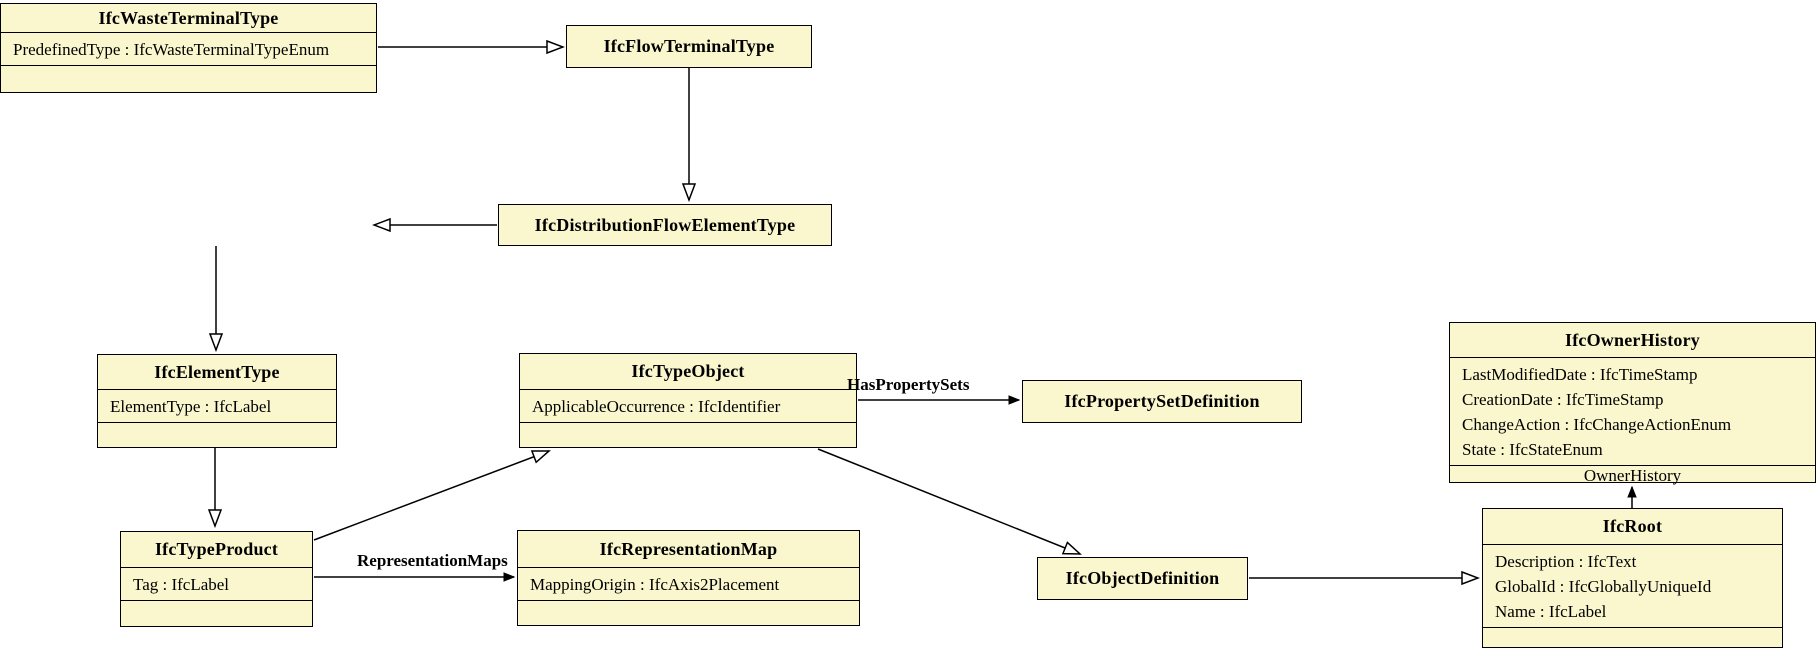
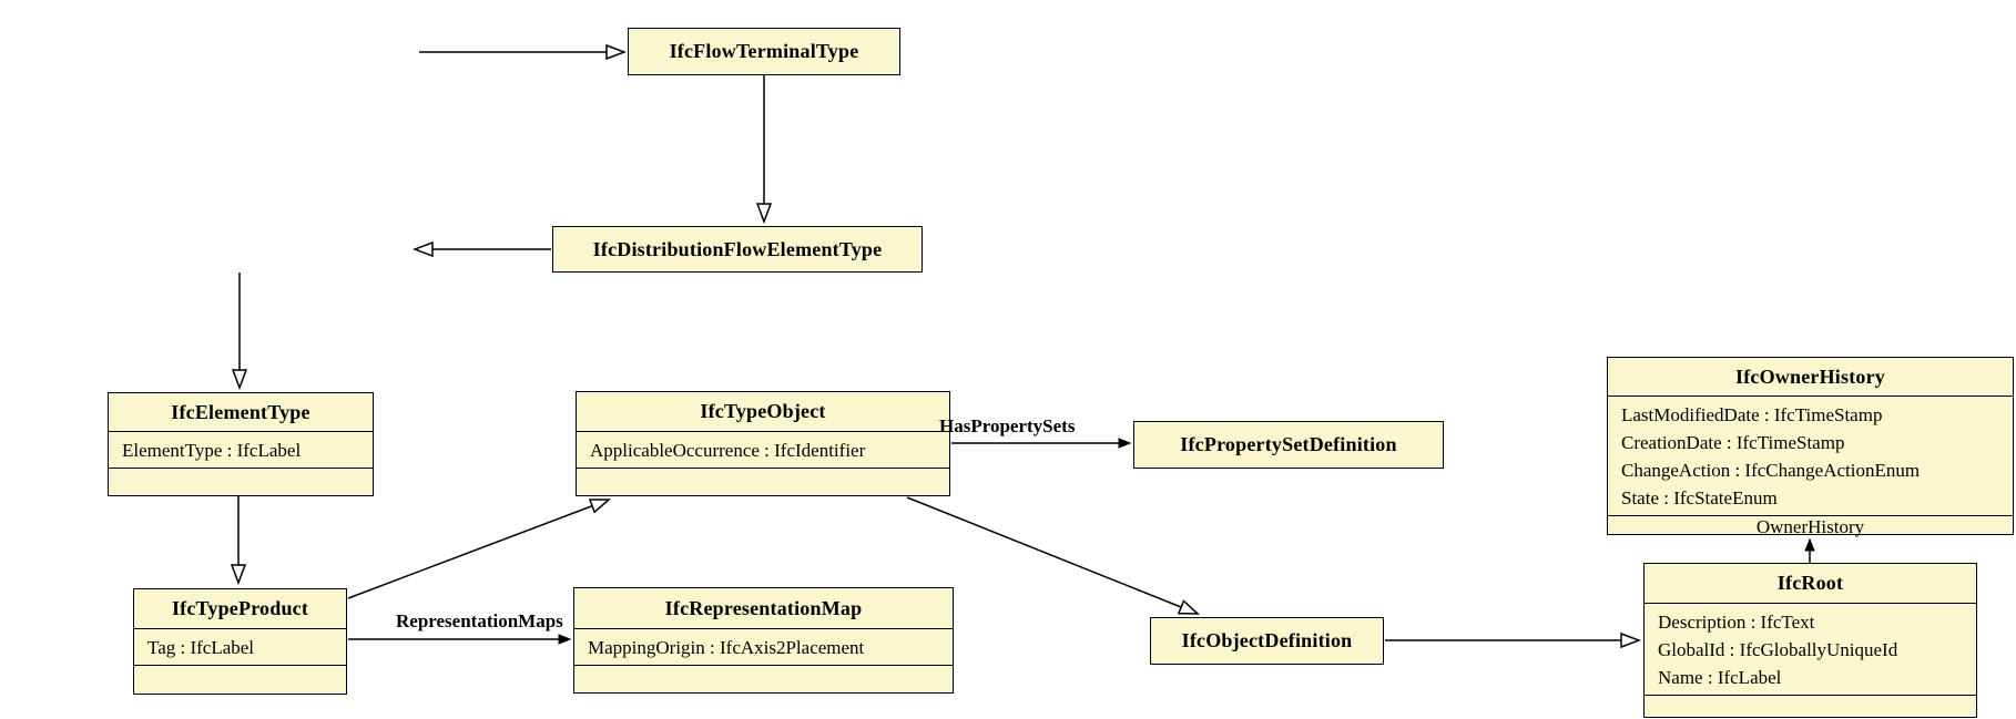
- IfcWasteTerminalType
- PredefinedType : IfcWasteTerminalTypeEnum
  IfcFlowTerminalType
  IfcDistributionFlowElementType
  IfcElementType
  ElementType : IfcLabel
  IfcTypeObject
  ApplicableOccurrence : IfcIdentifier
  IfcPropertySetDefinition
  IfcOwnerHistory
  LastModifiedDate : IfcTimeStamp
  CreationDate : IfcTimeStamp
  ChangeAction : IfcChangeActionEnum
  State : IfcStateEnum
  OwnerHistory
  IfcTypeProduct
  Tag : IfcLabel
  IfcRepresentationMap
  MappingOrigin : IfcAxis2Placement
  IfcObjectDefinition
  IfcRoot
  Description : IfcText
  GlobalId : IfcGloballyUniqueId
  Name : IfcLabel
  HasPropertySets
  RepresentationMaps
